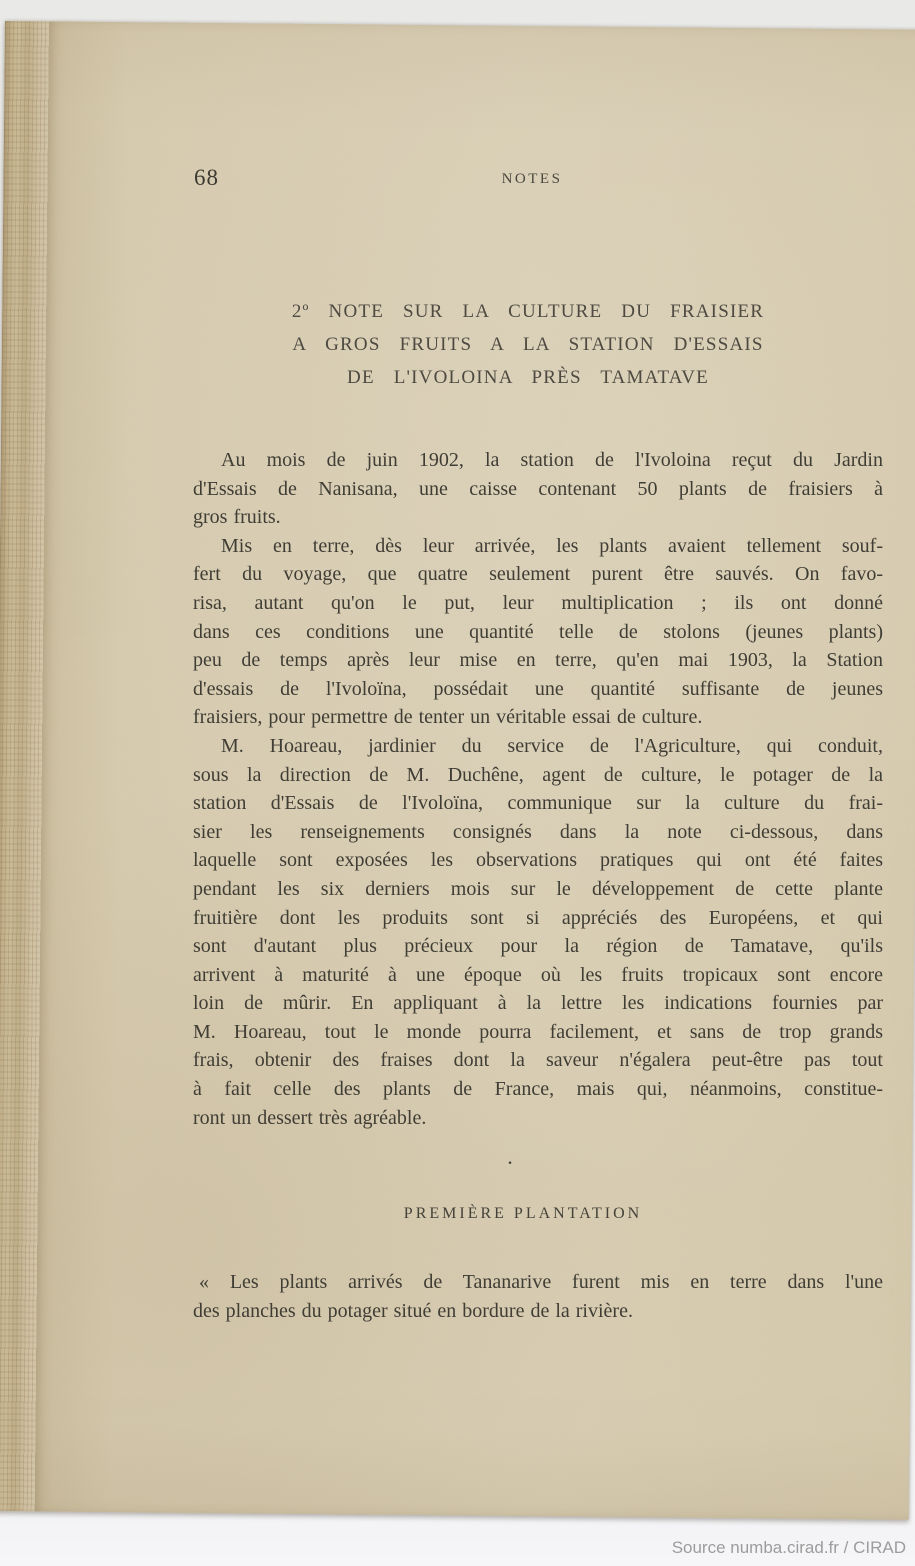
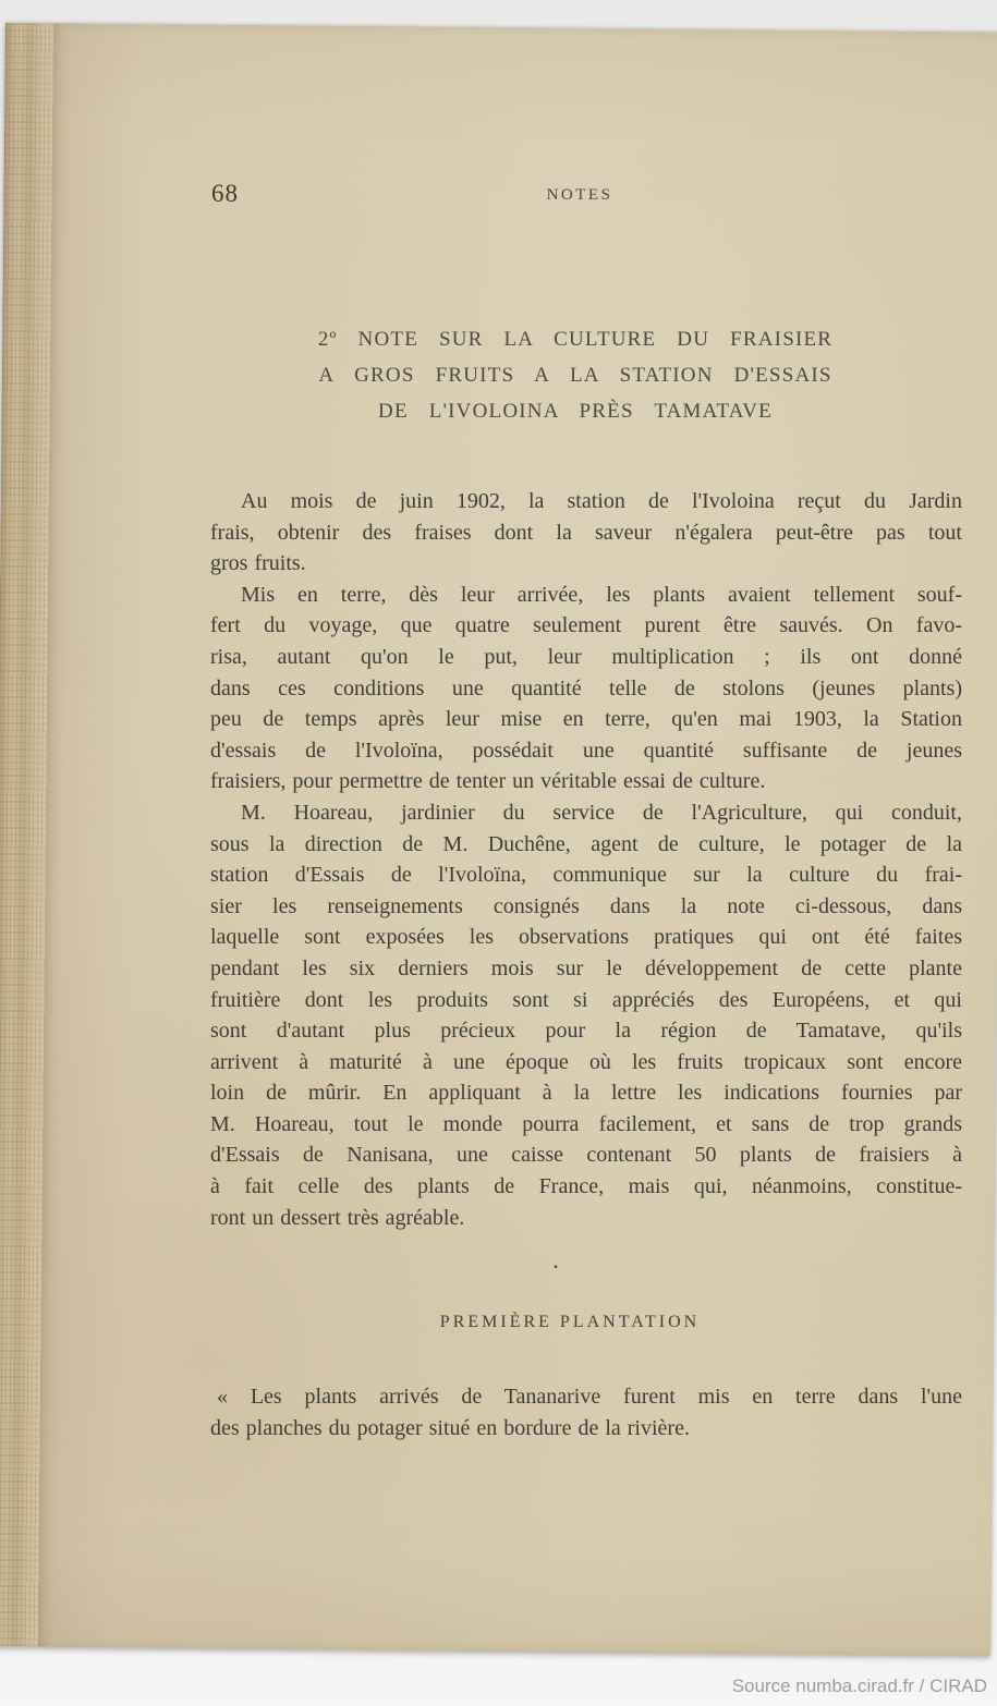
  68
  NOTES
  2º NOTE SUR LA CULTURE DU FRAISIER
  A GROS FRUITS A LA STATION D'ESSAIS
  DE L'IVOLOINA PRÈS TAMATAVE
  Au mois de juin 1902, la station de l'Ivoloina reçut du Jardin
- d'Essais de Nanisana, une caisse contenant 50 plants de fraisiers à
+ frais, obtenir des fraises dont la saveur n'égalera peut-être pas tout
  gros fruits.
  Mis en terre, dès leur arrivée, les plants avaient tellement souf-
  fert du voyage, que quatre seulement purent être sauvés. On favo-
  risa, autant qu'on le put, leur multiplication ; ils ont donné
  dans ces conditions une quantité telle de stolons (jeunes plants)
  peu de temps après leur mise en terre, qu'en mai 1903, la Station
  d'essais de l'Ivoloïna, possédait une quantité suffisante de jeunes
  fraisiers, pour permettre de tenter un véritable essai de culture.
  M. Hoareau, jardinier du service de l'Agriculture, qui conduit,
  sous la direction de M. Duchêne, agent de culture, le potager de la
  station d'Essais de l'Ivoloïna, communique sur la culture du frai-
  sier les renseignements consignés dans la note ci-dessous, dans
  laquelle sont exposées les observations pratiques qui ont été faites
  pendant les six derniers mois sur le développement de cette plante
  fruitière dont les produits sont si appréciés des Européens, et qui
  sont d'autant plus précieux pour la région de Tamatave, qu'ils
  arrivent à maturité à une époque où les fruits tropicaux sont encore
  loin de mûrir. En appliquant à la lettre les indications fournies par
  M. Hoareau, tout le monde pourra facilement, et sans de trop grands
- frais, obtenir des fraises dont la saveur n'égalera peut-être pas tout
+ d'Essais de Nanisana, une caisse contenant 50 plants de fraisiers à
  à fait celle des plants de France, mais qui, néanmoins, constitue-
  ront un dessert très agréable.
  ·
  PREMIÈRE PLANTATION
  « Les plants arrivés de Tananarive furent mis en terre dans l'une
  des planches du potager situé en bordure de la rivière.
  Source numba.cirad.fr / CIRAD
